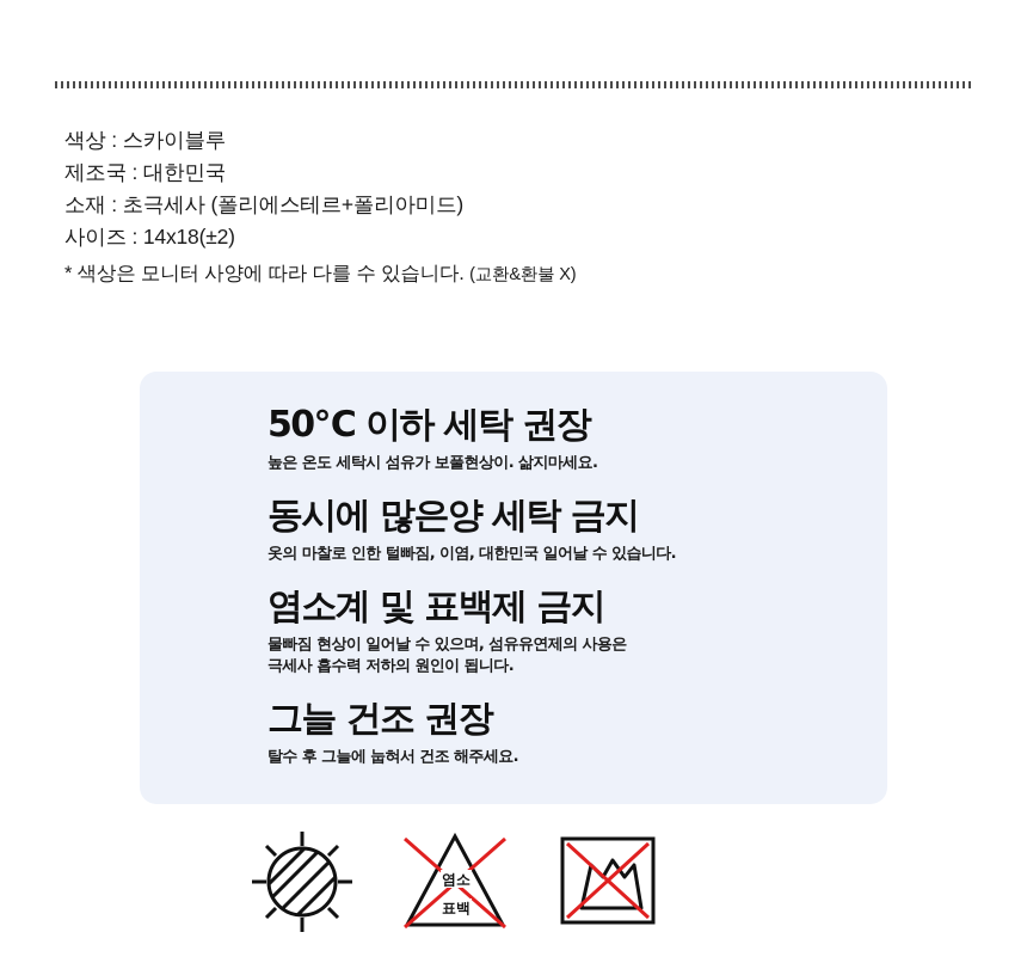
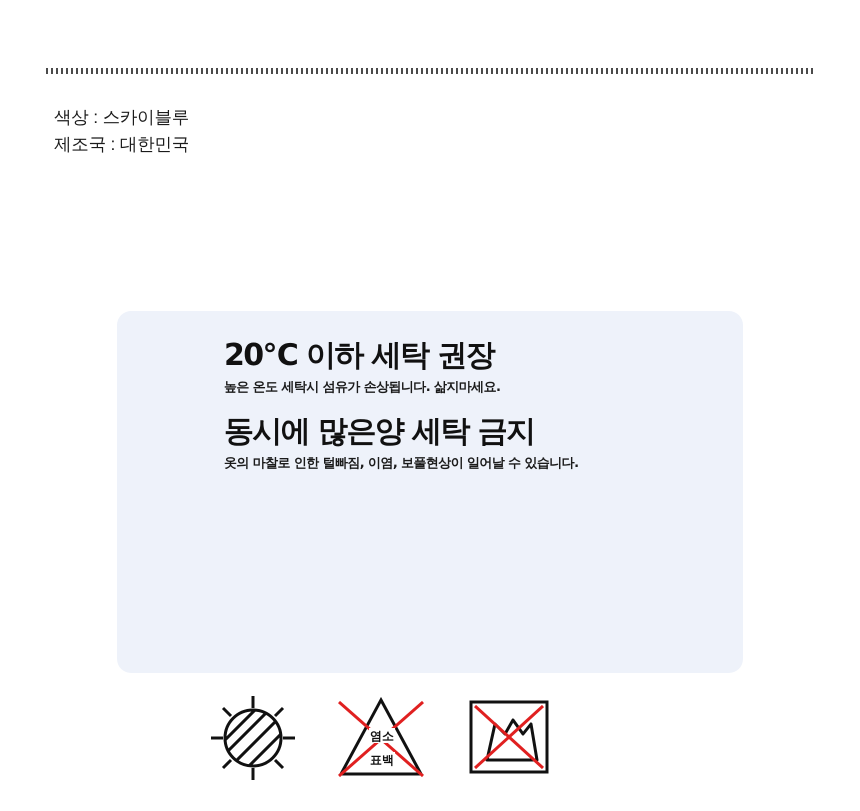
  색상 : 스카이블루
  제조국 : 대한민국
- 소재 : 초극세사 (폴리에스테르+폴리아미드)
- 사이즈 : 14x18(±2)
- * 색상은 모니터 사양에 따라 다를 수 있습니다. (교환&환불 X)
- 50℃ 이하 세탁 권장
+ 20℃ 이하 세탁 권장
- 높은 온도 세탁시 섬유가 보풀현상이. 삶지마세요.
+ 높은 온도 세탁시 섬유가 손상됩니다. 삶지마세요.
  동시에 많은양 세탁 금지
- 옷의 마찰로 인한 털빠짐, 이염, 대한민국 일어날 수 있습니다.
+ 옷의 마찰로 인한 털빠짐, 이염, 보풀현상이 일어날 수 있습니다.
- 염소계 및 표백제 금지
- 물빠짐 현상이 일어날 수 있으며, 섬유유연제의 사용은
- 극세사 흡수력 저하의 원인이 됩니다.
- 그늘 건조 권장
- 탈수 후 그늘에 눕혀서 건조 해주세요.
  염소
  표백
